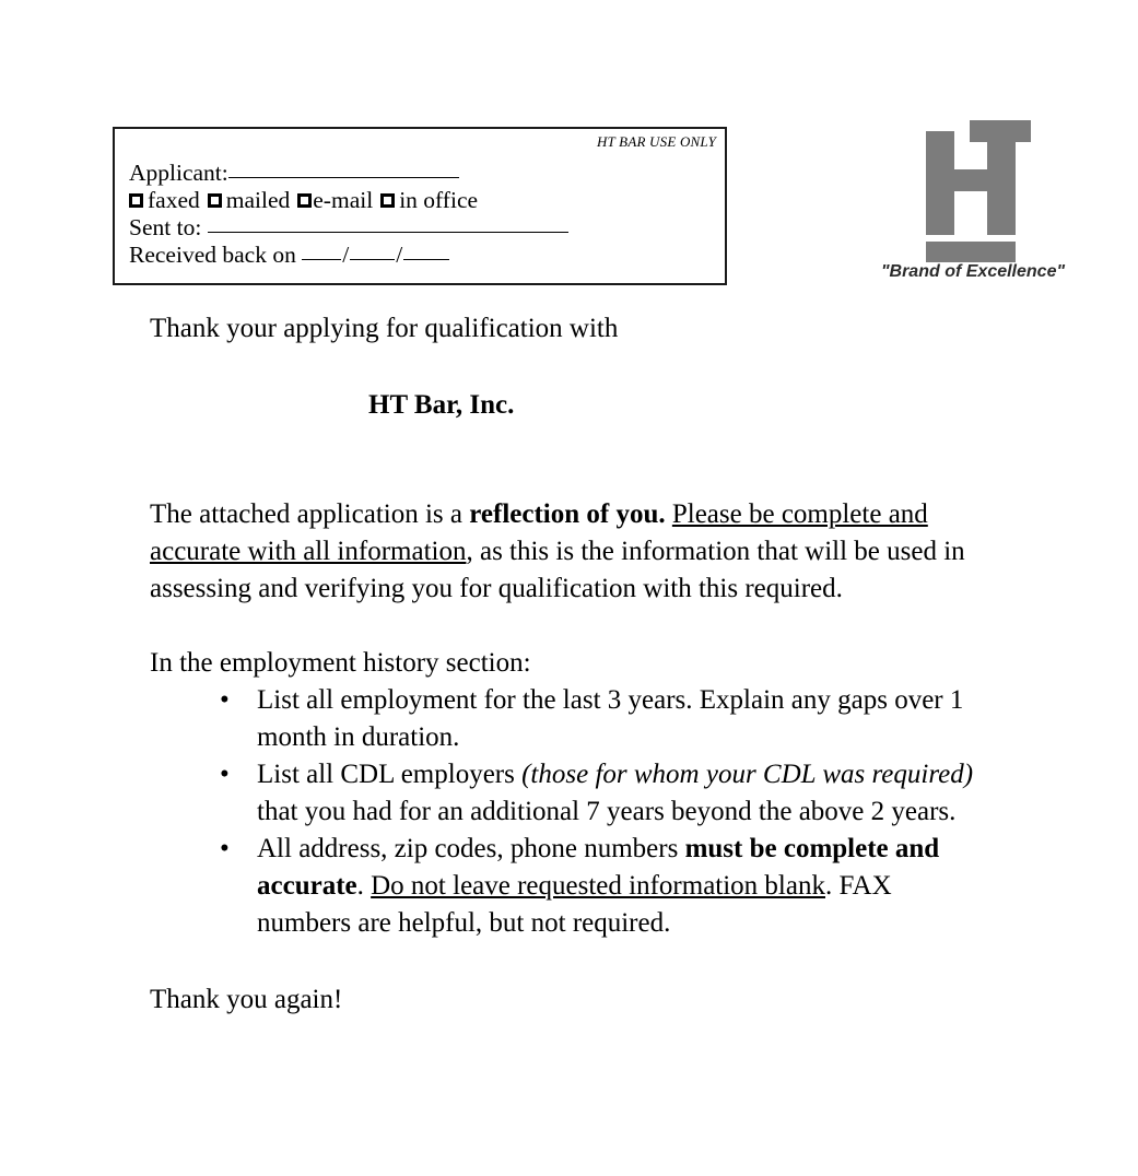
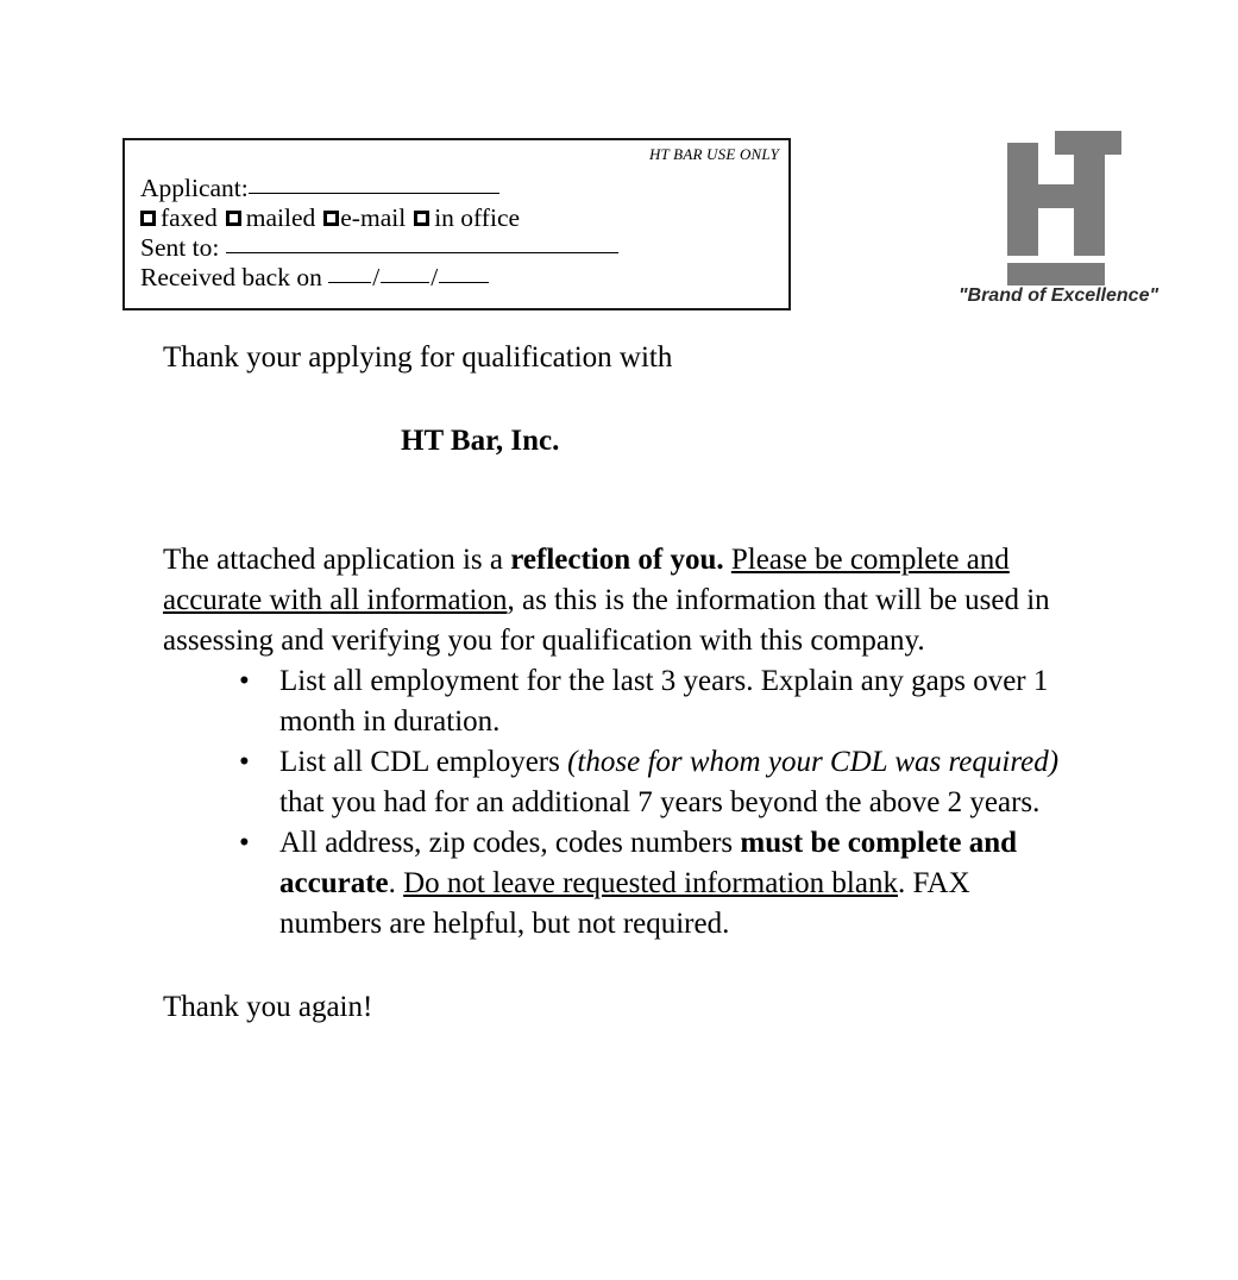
  HT BAR USE ONLY
  Applicant:
  faxed mailed e-mail in office
  Sent to:
  Received back on / /
  "Brand of Excellence"
  Thank your applying for qualification with
  HT Bar, Inc.
- The attached application is a reflection of you. Please be complete and accurate with all information, as this is the information that will be used in assessing and verifying you for qualification with this required.
+ The attached application is a reflection of you. Please be complete and accurate with all information, as this is the information that will be used in assessing and verifying you for qualification with this company.
- In the employment history section:
  •
  List all employment for the last 3 years. Explain any gaps over 1 month in duration.
  •
  List all CDL employers (those for whom your CDL was required) that you had for an additional 7 years beyond the above 2 years.
  •
- All address, zip codes, phone numbers must be complete and accurate. Do not leave requested information blank. FAX numbers are helpful, but not required.
+ All address, zip codes, codes numbers must be complete and accurate. Do not leave requested information blank. FAX numbers are helpful, but not required.
  Thank you again!
